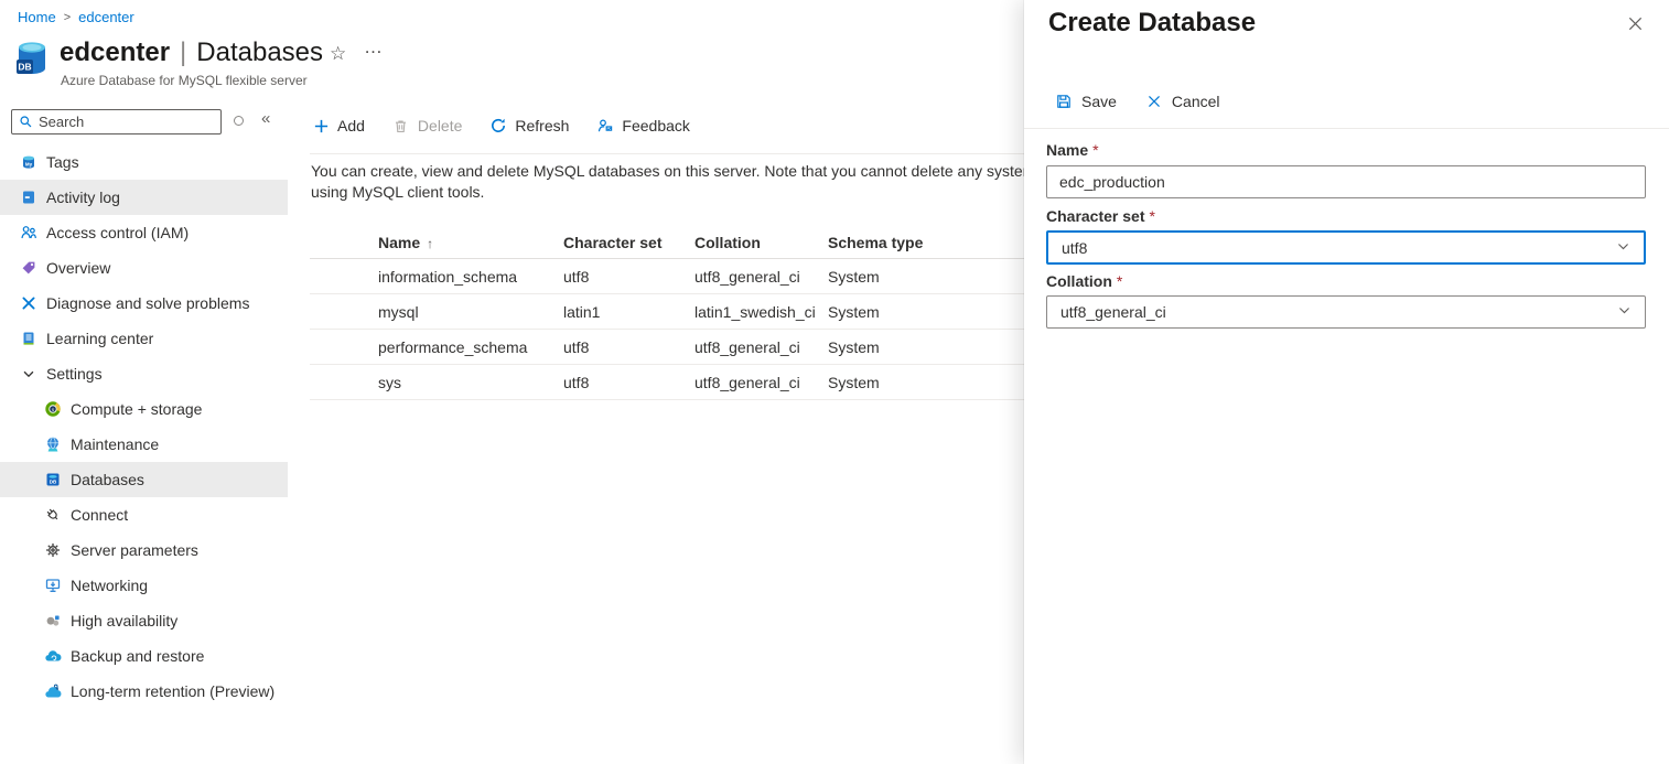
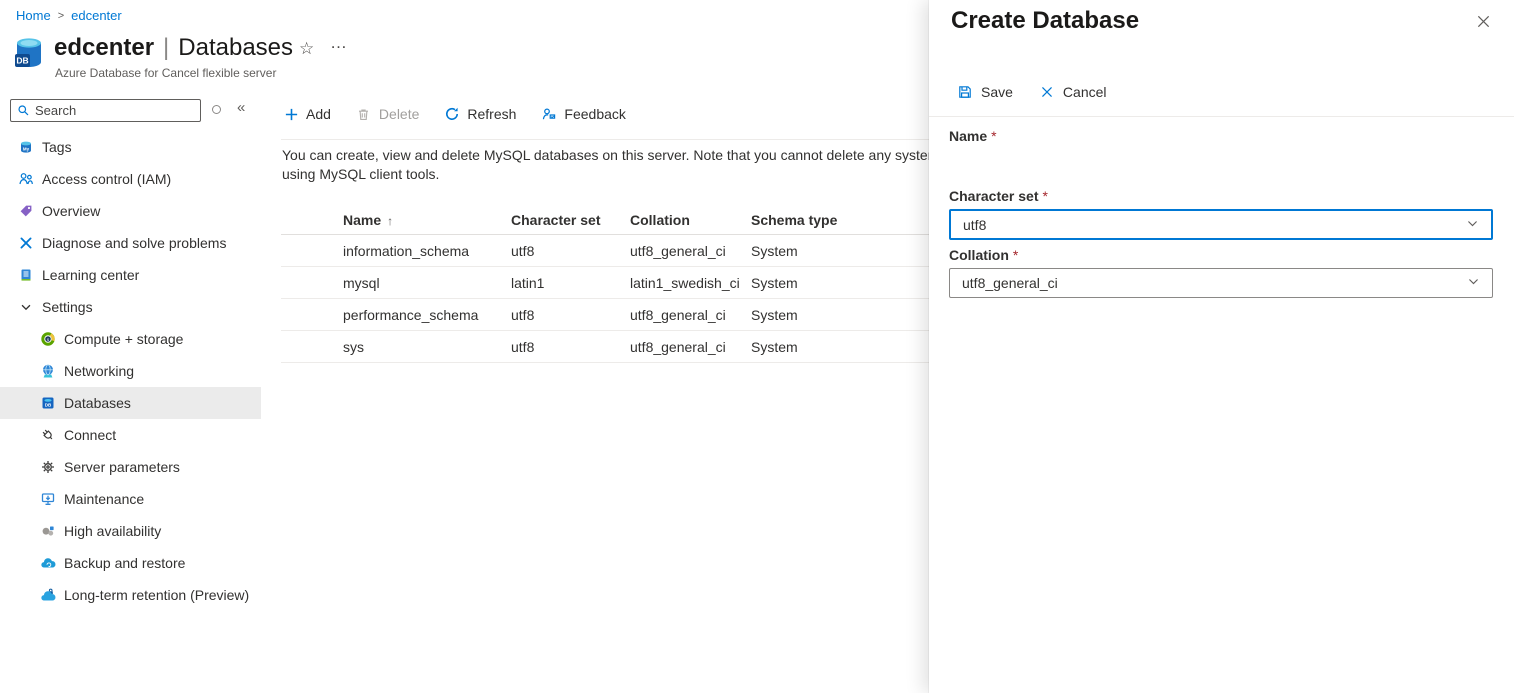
  Home
  >
  edcenter
  DB
  edcenter | Databases
- Azure Database for MySQL flexible server
+ Azure Database for Cancel flexible server
  ☆
  …
  Search
  «
  Tags
- Activity log
  Access control (IAM)
  Overview
  Diagnose and solve problems
  Learning center
  Settings
  Compute + storage
- Maintenance
+ Networking
  Databases
  Connect
  Server parameters
- Networking
+ Maintenance
  High availability
  Backup and restore
  Long-term retention (Preview)
  Add
  Delete
  Refresh
  Feedback
  You can create, view and delete MySQL databases on this server. Note that you cannot delete any syste
  using MySQL client tools.
  Name ↑
  Character set
  Collation
  Schema type
  information_schema
  utf8
  utf8_general_ci
  System
  mysql
  latin1
  latin1_swedish_ci
  System
  performance_schema
  utf8
  utf8_general_ci
  System
  sys
  utf8
  utf8_general_ci
  System
  Create Database
  Save
  Cancel
  Name *
- edc_production
  Character set *
  utf8
  Collation *
  utf8_general_ci
